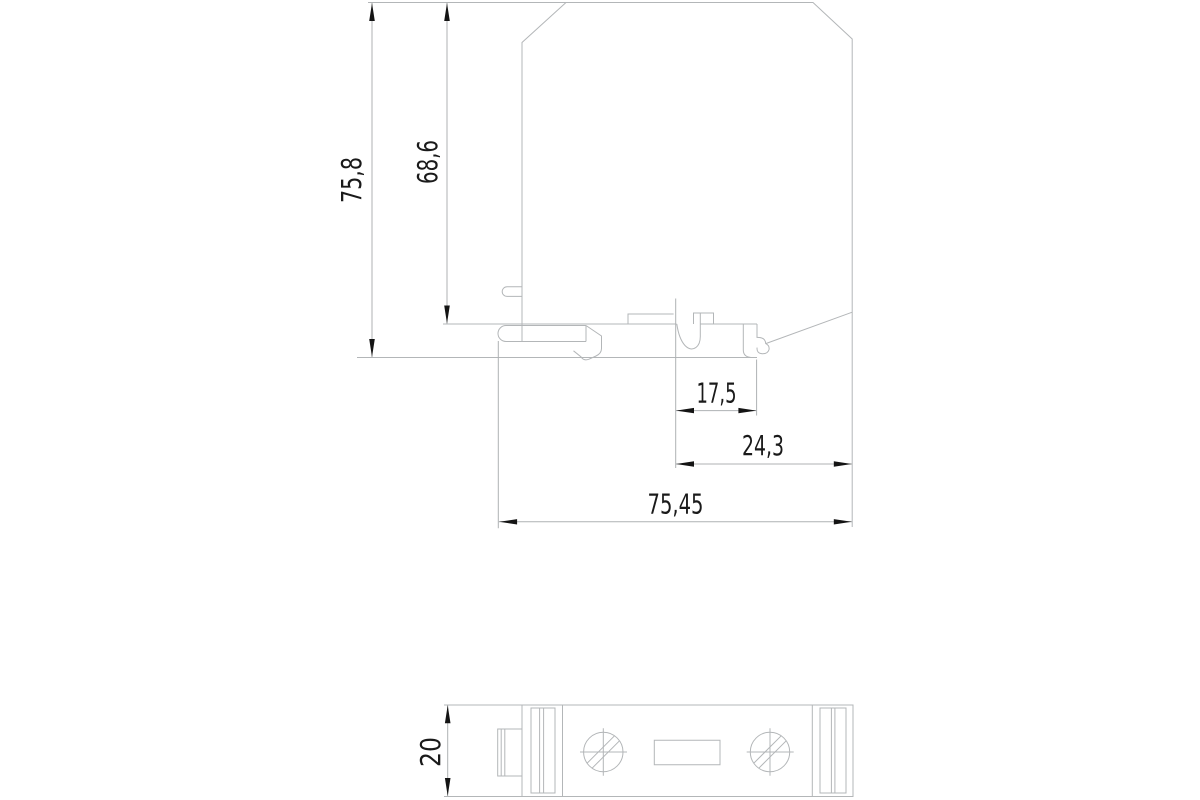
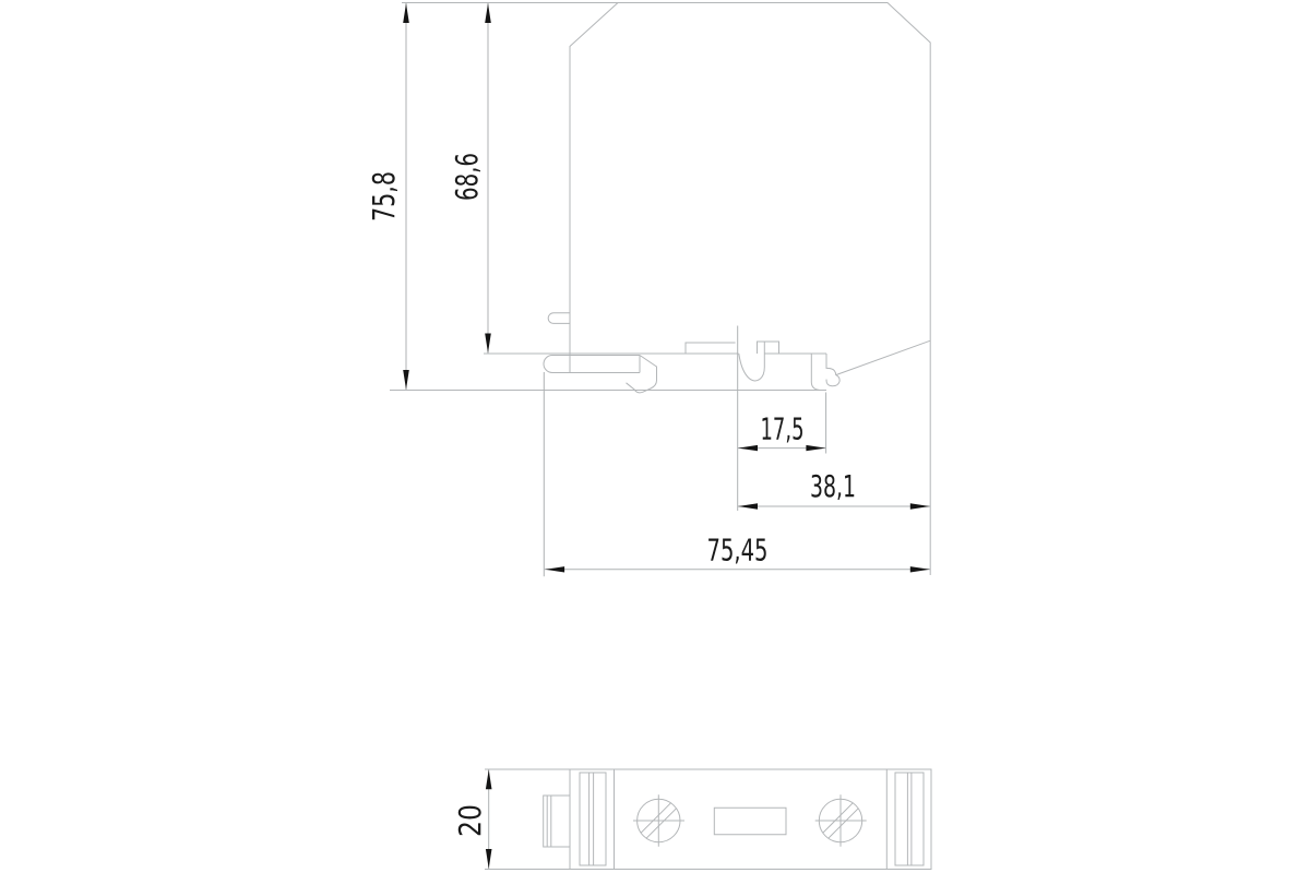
  17,5
- 24,3
+ 38,1
  75,45
